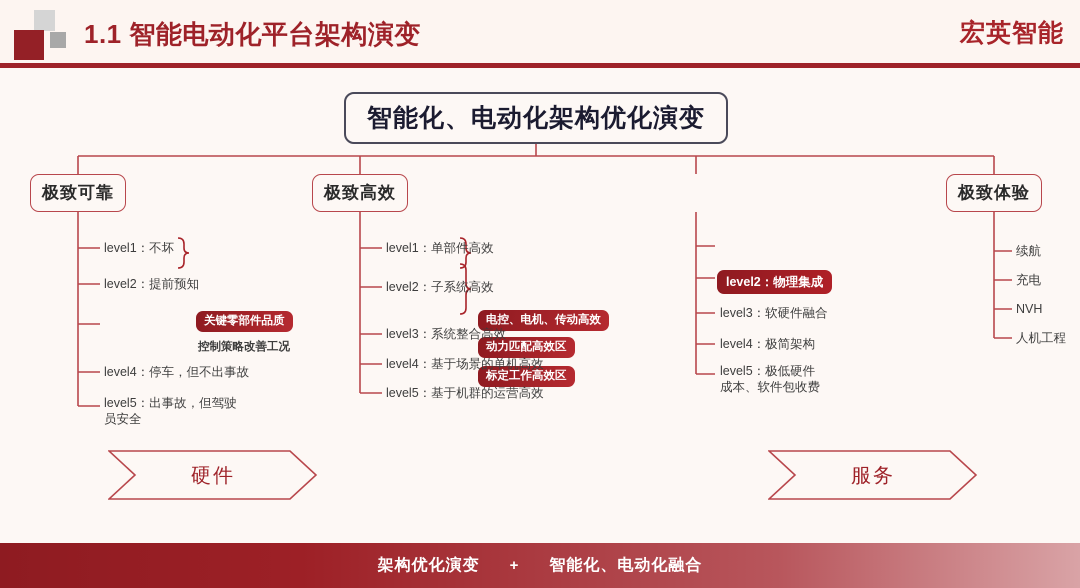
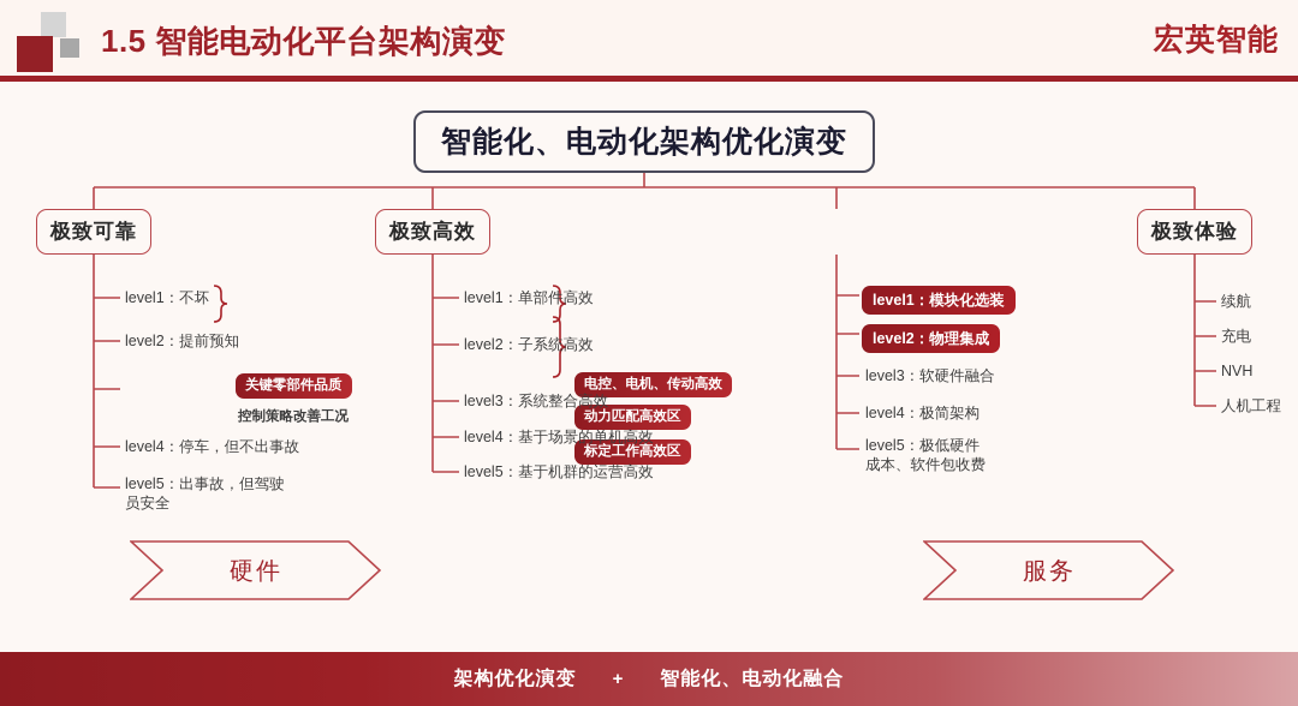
- 1.1 智能电动化平台架构演变
+ 1.5 智能电动化平台架构演变
  宏英智能
  智能化、电动化架构优化演变
  极致可靠
  极致高效
  极致体验
  level1：不坏
  关键零部件品质
  控制策略改善工况
  level2：提前预知
  level4：停车，但不出事故
  level5：出事故，但驾驶
  员安全
  level1：单部件高效
  电控、电机、传动高效
  level2：子系统高效
  动力匹配高效区
  标定工作高效区
  level3：系统整合高效
  level4：基于场景的单机高效
  level5：基于机群的运营高效
+ level1：模块化选装
  level2：物理集成
  level3：软硬件融合
  level4：极简架构
  level5：极低硬件
  成本、软件包收费
  续航
  充电
  NVH
  人机工程
  硬件
  服务
  架构优化演变
  +
  智能化、电动化融合
